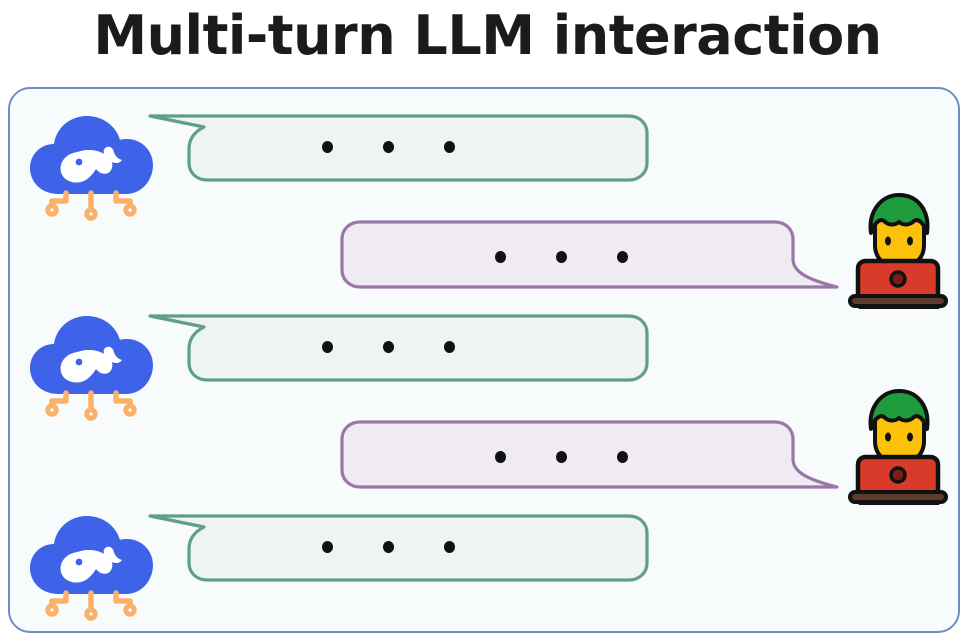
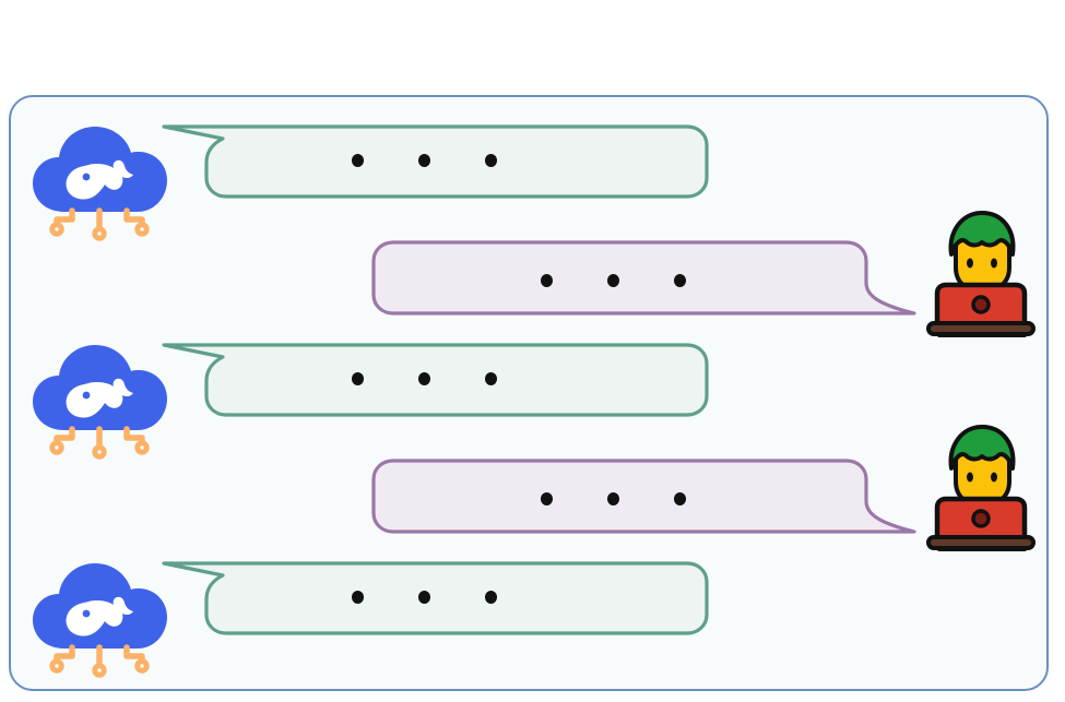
- Multi-turn LLM interaction
